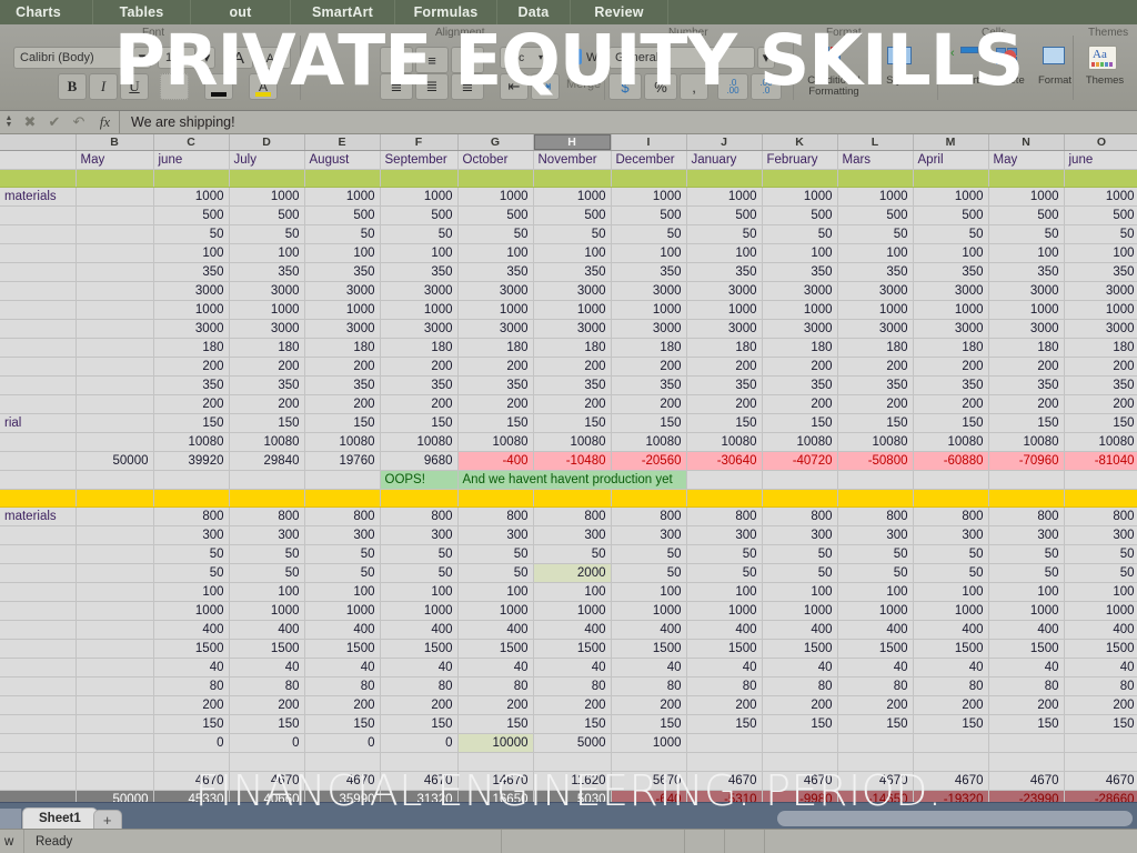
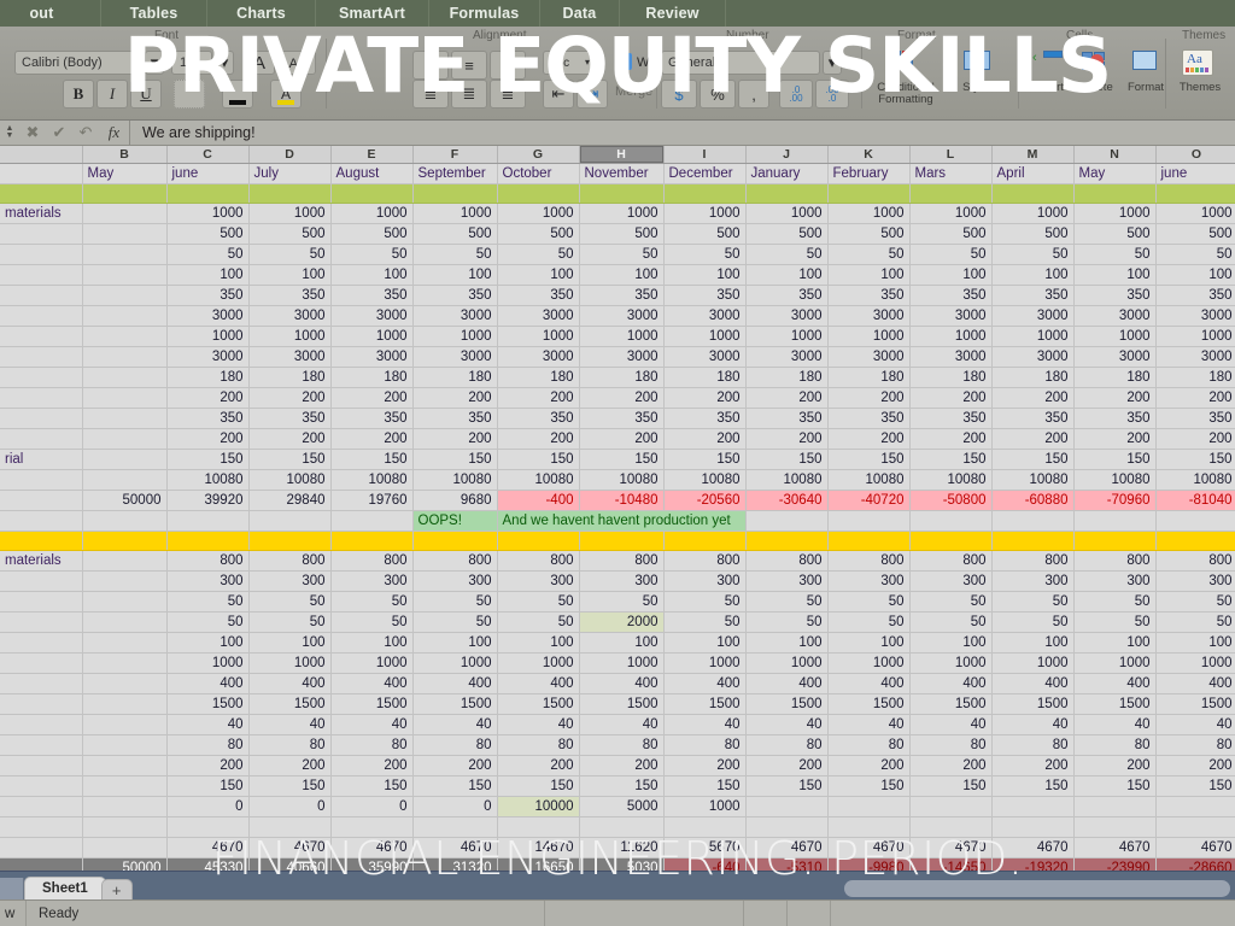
- Charts
+ out
  Tables
- out
+ Charts
  SmartArt
  Formulas
  Data
  Review
  Font
  Calibri (Body)
  ▾
  12
  ▾
  A
  A▾
  B
  I
  U
  A
  Alignment
  ≡
  abc
  ▾
  ≣
  ≣
  ≣
  ⇤
  ⇥
  Merge
  Number
  General
  ▾
  $
  %
  ,
  .0
  .00
  .00
  .0
  Format
  Conditional
  Formatting
  Styles
  Cells
  ‹
  Insert
  Delete
  Format
  Themes
  Aa
  Themes
  ✖
  ✔
  ↶
  fx
  We are shipping!
  	B	C	D	E	F	G	H	I	J	K	L	M	N	O
  	May	june	July	August	September	October	November	December	January	February	Mars	April	May	june
  materials		1000	1000	1000	1000	1000	1000	1000	1000	1000	1000	1000	1000	1000
  		500	500	500	500	500	500	500	500	500	500	500	500	500
  		50	50	50	50	50	50	50	50	50	50	50	50	50
  		100	100	100	100	100	100	100	100	100	100	100	100	100
  		350	350	350	350	350	350	350	350	350	350	350	350	350
  		3000	3000	3000	3000	3000	3000	3000	3000	3000	3000	3000	3000	3000
  		1000	1000	1000	1000	1000	1000	1000	1000	1000	1000	1000	1000	1000
  		3000	3000	3000	3000	3000	3000	3000	3000	3000	3000	3000	3000	3000
  		180	180	180	180	180	180	180	180	180	180	180	180	180
  		200	200	200	200	200	200	200	200	200	200	200	200	200
  		350	350	350	350	350	350	350	350	350	350	350	350	350
  		200	200	200	200	200	200	200	200	200	200	200	200	200
  rial		150	150	150	150	150	150	150	150	150	150	150	150	150
  		10080	10080	10080	10080	10080	10080	10080	10080	10080	10080	10080	10080	10080
  	50000	39920	29840	19760	9680	-400	-10480	-20560	-30640	-40720	-50800	-60880	-70960	-81040
  					OOPS!	And we havent havent production yet
  materials		800	800	800	800	800	800	800	800	800	800	800	800	800
  		300	300	300	300	300	300	300	300	300	300	300	300	300
  		50	50	50	50	50	50	50	50	50	50	50	50	50
  		50	50	50	50	50	2000	50	50	50	50	50	50	50
  		100	100	100	100	100	100	100	100	100	100	100	100	100
  		1000	1000	1000	1000	1000	1000	1000	1000	1000	1000	1000	1000	1000
  		400	400	400	400	400	400	400	400	400	400	400	400	400
  		1500	1500	1500	1500	1500	1500	1500	1500	1500	1500	1500	1500	1500
  		40	40	40	40	40	40	40	40	40	40	40	40	40
  		80	80	80	80	80	80	80	80	80	80	80	80	80
  		200	200	200	200	200	200	200	200	200	200	200	200	200
  		150	150	150	150	150	150	150	150	150	150	150	150	150
  		0	0	0	0	10000	5000	1000
  		4670	4670	4670	4670	14670	11620	5670	4670	4670	4670	4670	4670	4670
  	50000	45330	40660	35990	31320	16650	5030	-640	-5310	-9980	-14650	-19320	-23990	-28660
  Sheet1
  +
  w
  Ready
  PRIVATE EQUITY SKILLS
  FINANCIAL ENGINEERING. PERIOD.
